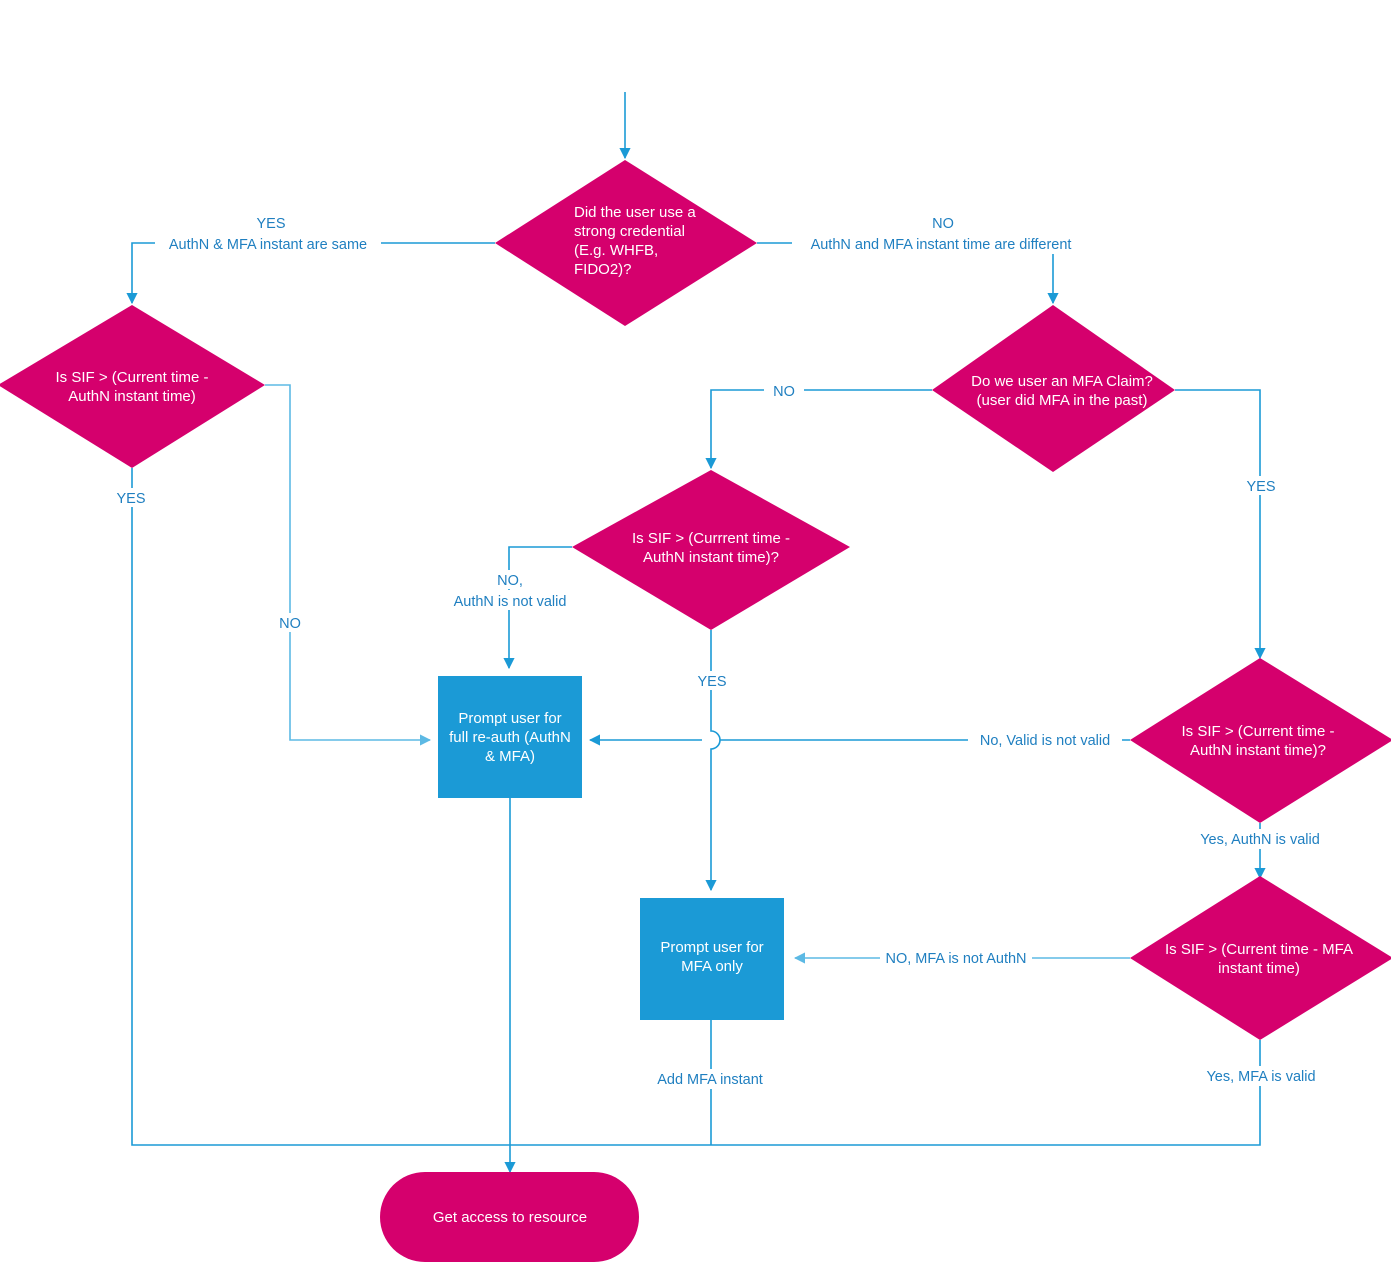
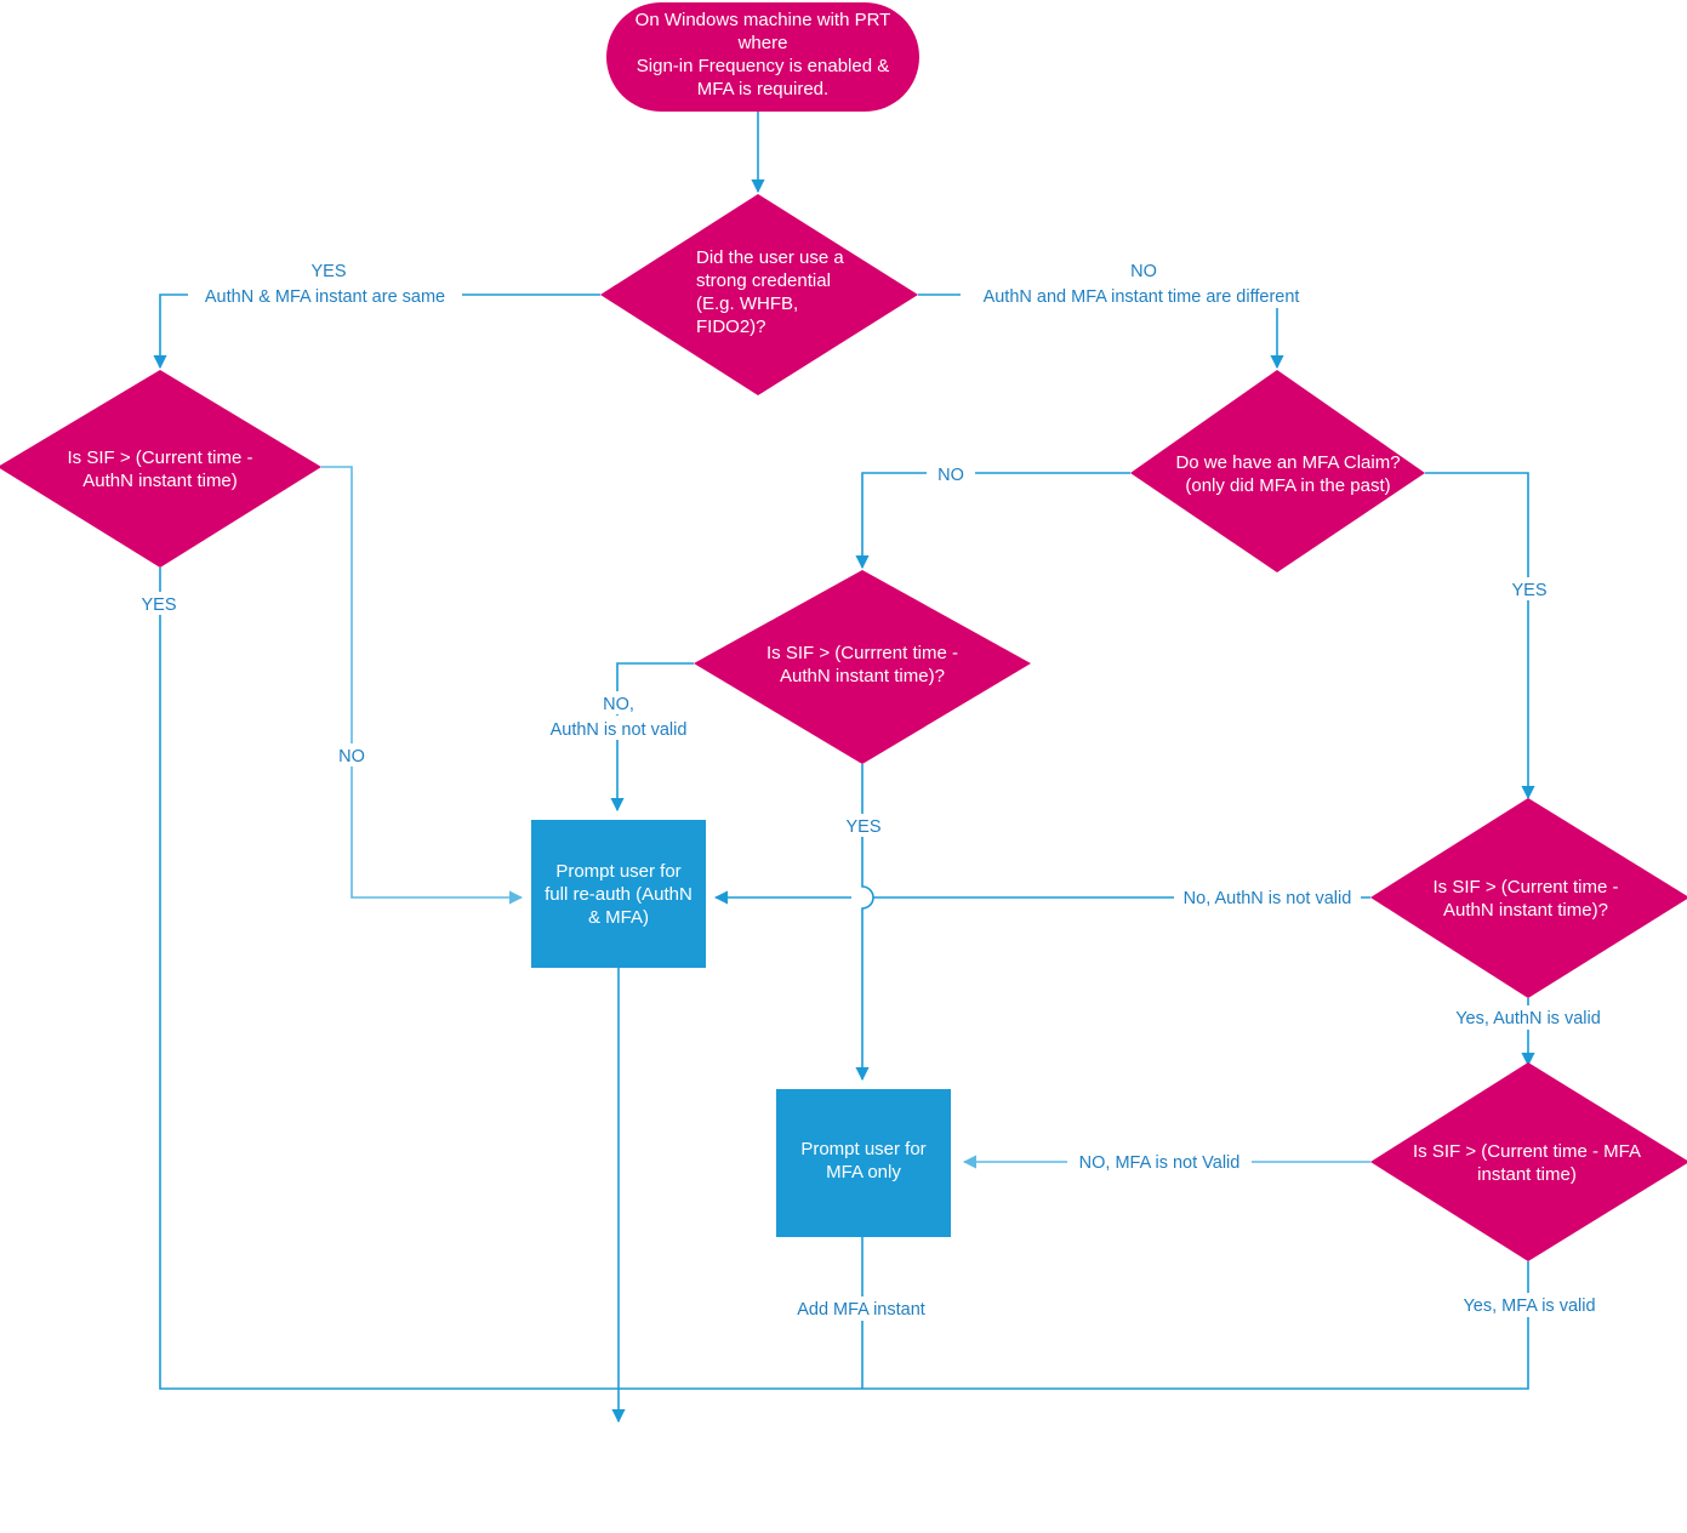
+ On Windows machine with PRT
+ where
+ Sign-in Frequency is enabled &
+ MFA is required.
  Did the user use a
  strong credential
  (E.g. WHFB,
  FIDO2)?
  Is SIF > (Current time -
  AuthN instant time)
- Do we user an MFA Claim?
+ Do we have an MFA Claim?
- (user did MFA in the past)
+ (only did MFA in the past)
  Is SIF > (Currrent time -
  AuthN instant time)?
  Is SIF > (Current time -
  AuthN instant time)?
  Is SIF > (Current time - MFA
  instant time)
  Prompt user for
  full re-auth (AuthN
  & MFA)
  Prompt user for
  MFA only
- Get access to resource
  YES
  AuthN & MFA instant are same
  NO
  AuthN and MFA instant time are different
  YES
  NO
  NO
  YES
  NO,
  AuthN is not valid
  YES
- No, Valid is not valid
+ No, AuthN is not valid
  Yes, AuthN is valid
- NO, MFA is not AuthN
+ NO, MFA is not Valid
  Yes, MFA is valid
  Add MFA instant
